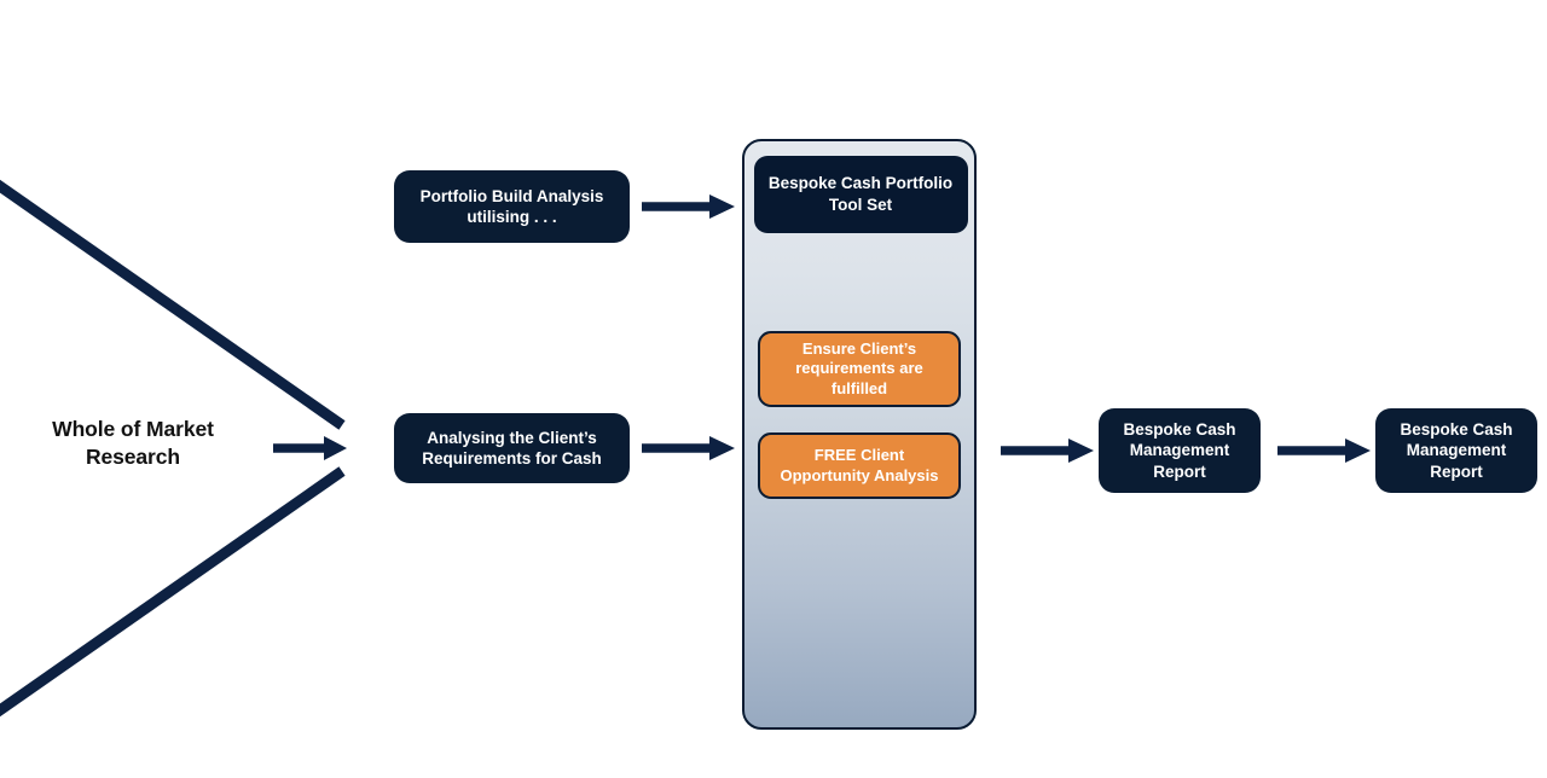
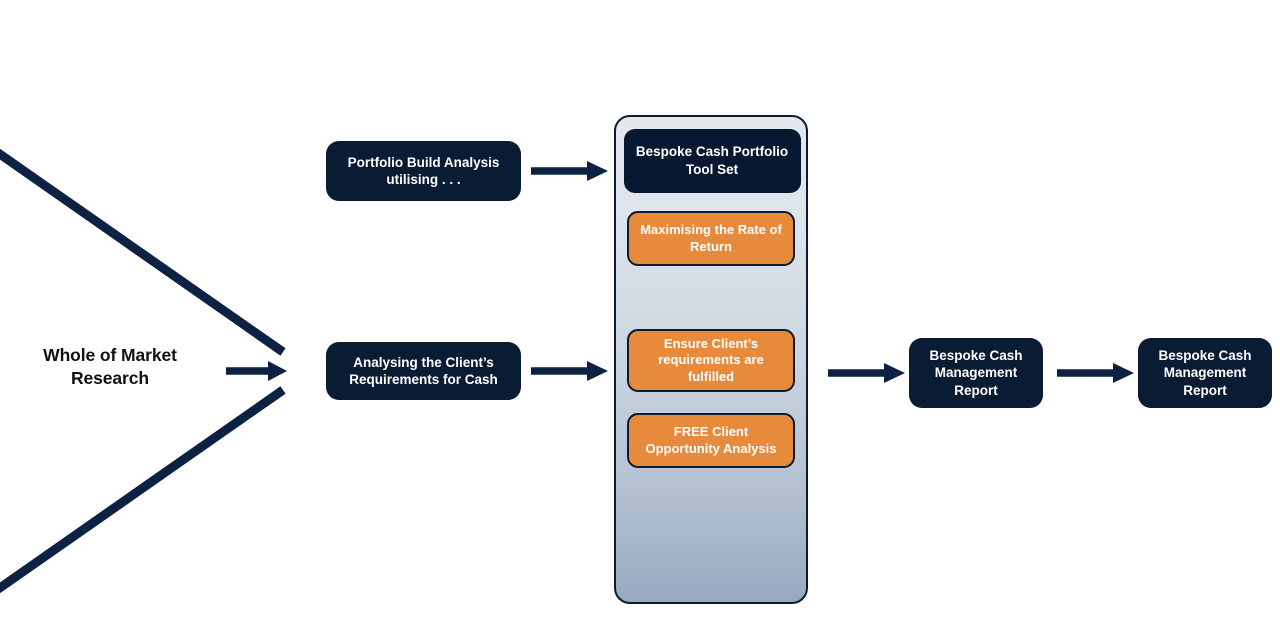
  Whole of Market Research
  Portfolio Build Analysis utilising . . .
  Analysing the Client’s Requirements for Cash
  Bespoke Cash Portfolio Tool Set
+ Maximising the Rate of Return
  Ensure Client’s requirements are fulfilled
  FREE Client Opportunity Analysis
  Bespoke Cash Management Report
  Bespoke Cash Management Report
